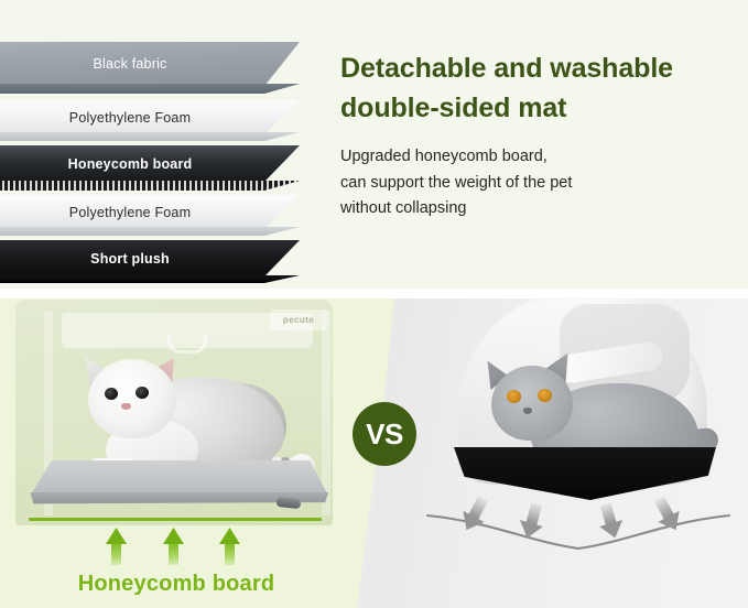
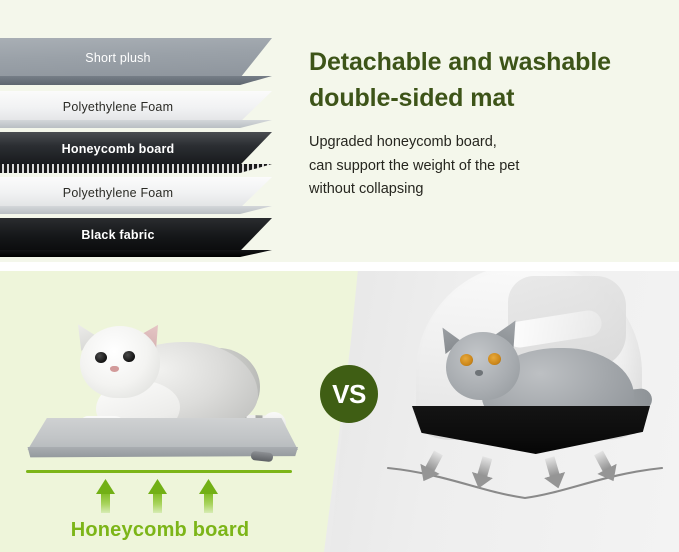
- Black fabric
+ Short plush
  Polyethylene Foam
  Honeycomb board
  Polyethylene Foam
- Short plush
+ Black fabric
  Detachable and washable
  double-sided mat
  Upgraded honeycomb board,
  can support the weight of the pet
  without collapsing
- pecute
  Honeycomb board
  VS
